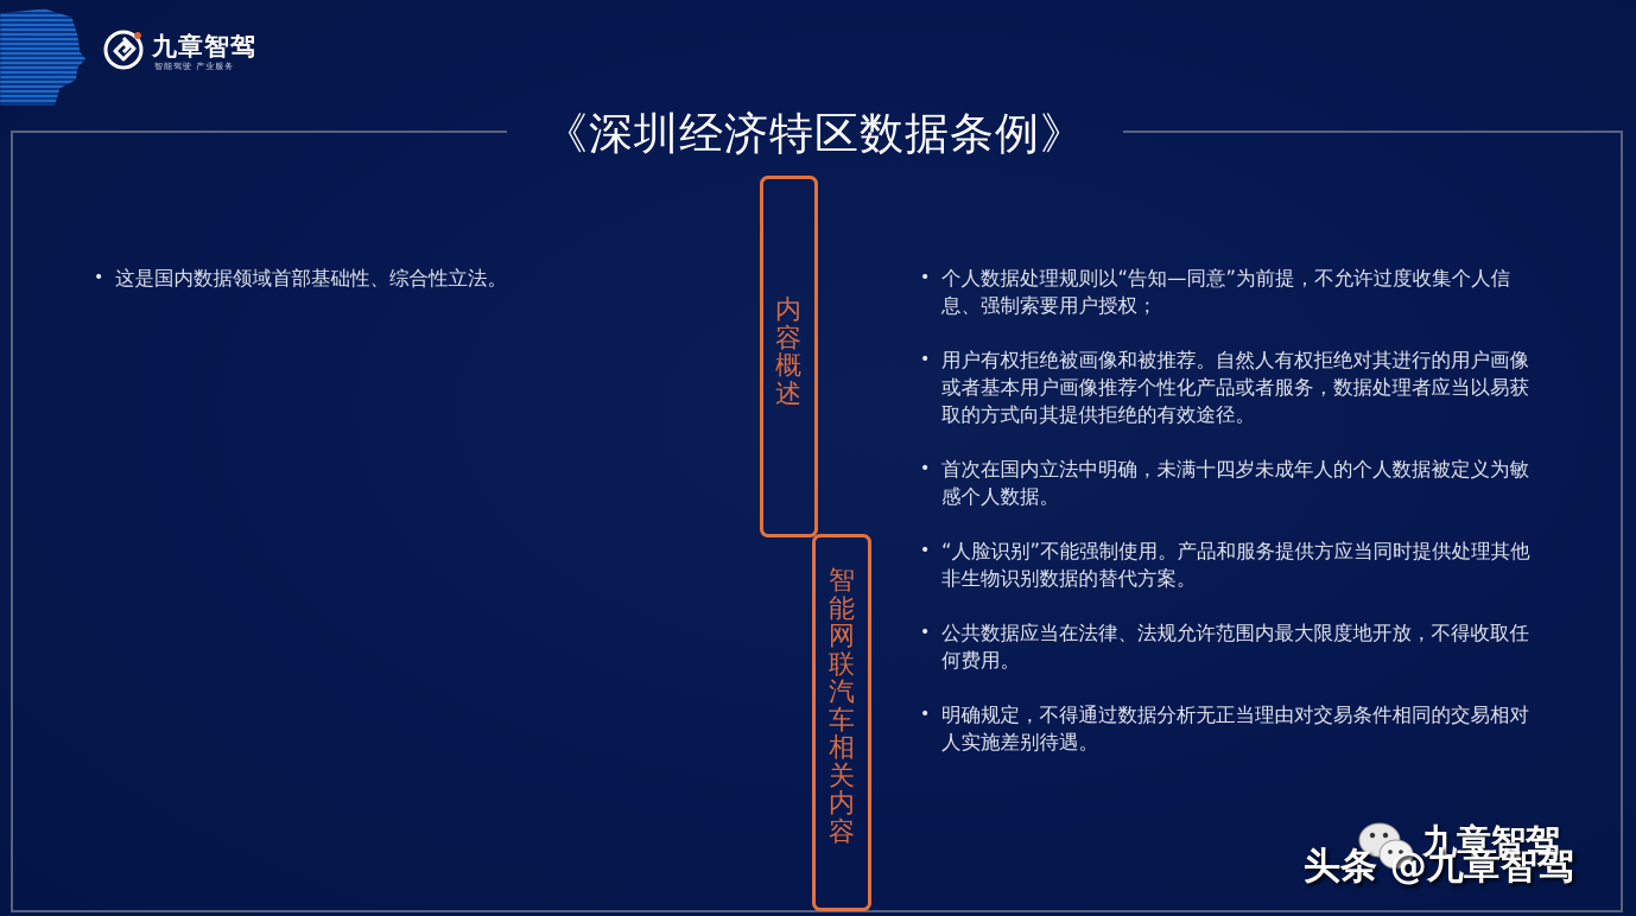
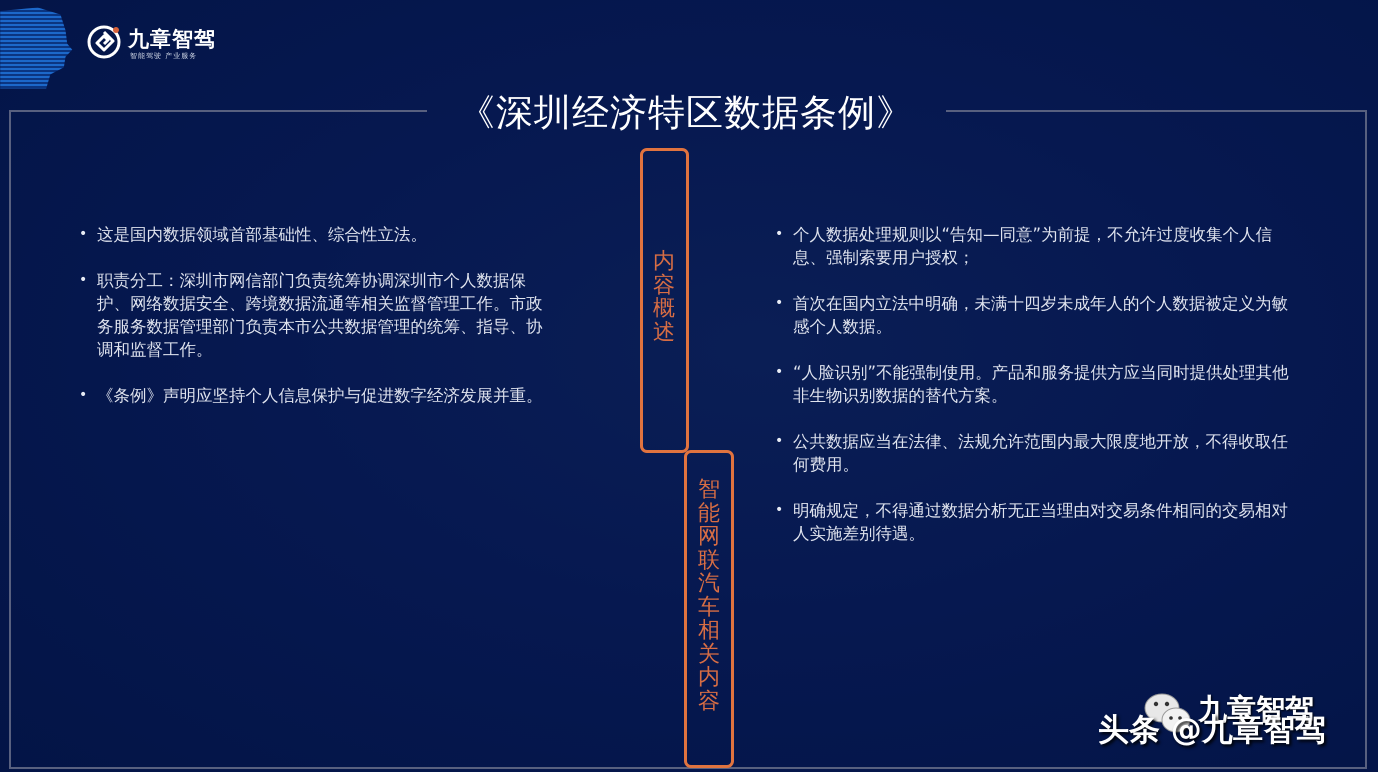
  九章智驾
  智能驾驶 产业服务
  《深圳经济特区数据条例》
  内容概述
  智能网联汽车相关内容
  这是国内数据领域首部基础性、综合性立法。
+ 职责分工：深圳市网信部门负责统筹协调深圳市个人数据保护、网络数据安全、跨境数据流通等相关监督管理工作。市政务服务数据管理部门负责本市公共数据管理的统筹、指导、协调和监督工作。
+ 《条例》声明应坚持个人信息保护与促进数字经济发展并重。
  个人数据处理规则以“告知—同意”为前提，不允许过度收集个人信息、强制索要用户授权；
- 用户有权拒绝被画像和被推荐。自然人有权拒绝对其进行的用户画像或者基本用户画像推荐个性化产品或者服务，数据处理者应当以易获取的方式向其提供拒绝的有效途径。
  首次在国内立法中明确，未满十四岁未成年人的个人数据被定义为敏感个人数据。
  “人脸识别”不能强制使用。产品和服务提供方应当同时提供处理其他非生物识别数据的替代方案。
  公共数据应当在法律、法规允许范围内最大限度地开放，不得收取任何费用。
  明确规定，不得通过数据分析无正当理由对交易条件相同的交易相对人实施差别待遇。
  九章智驾
  头条 @九章智驾
